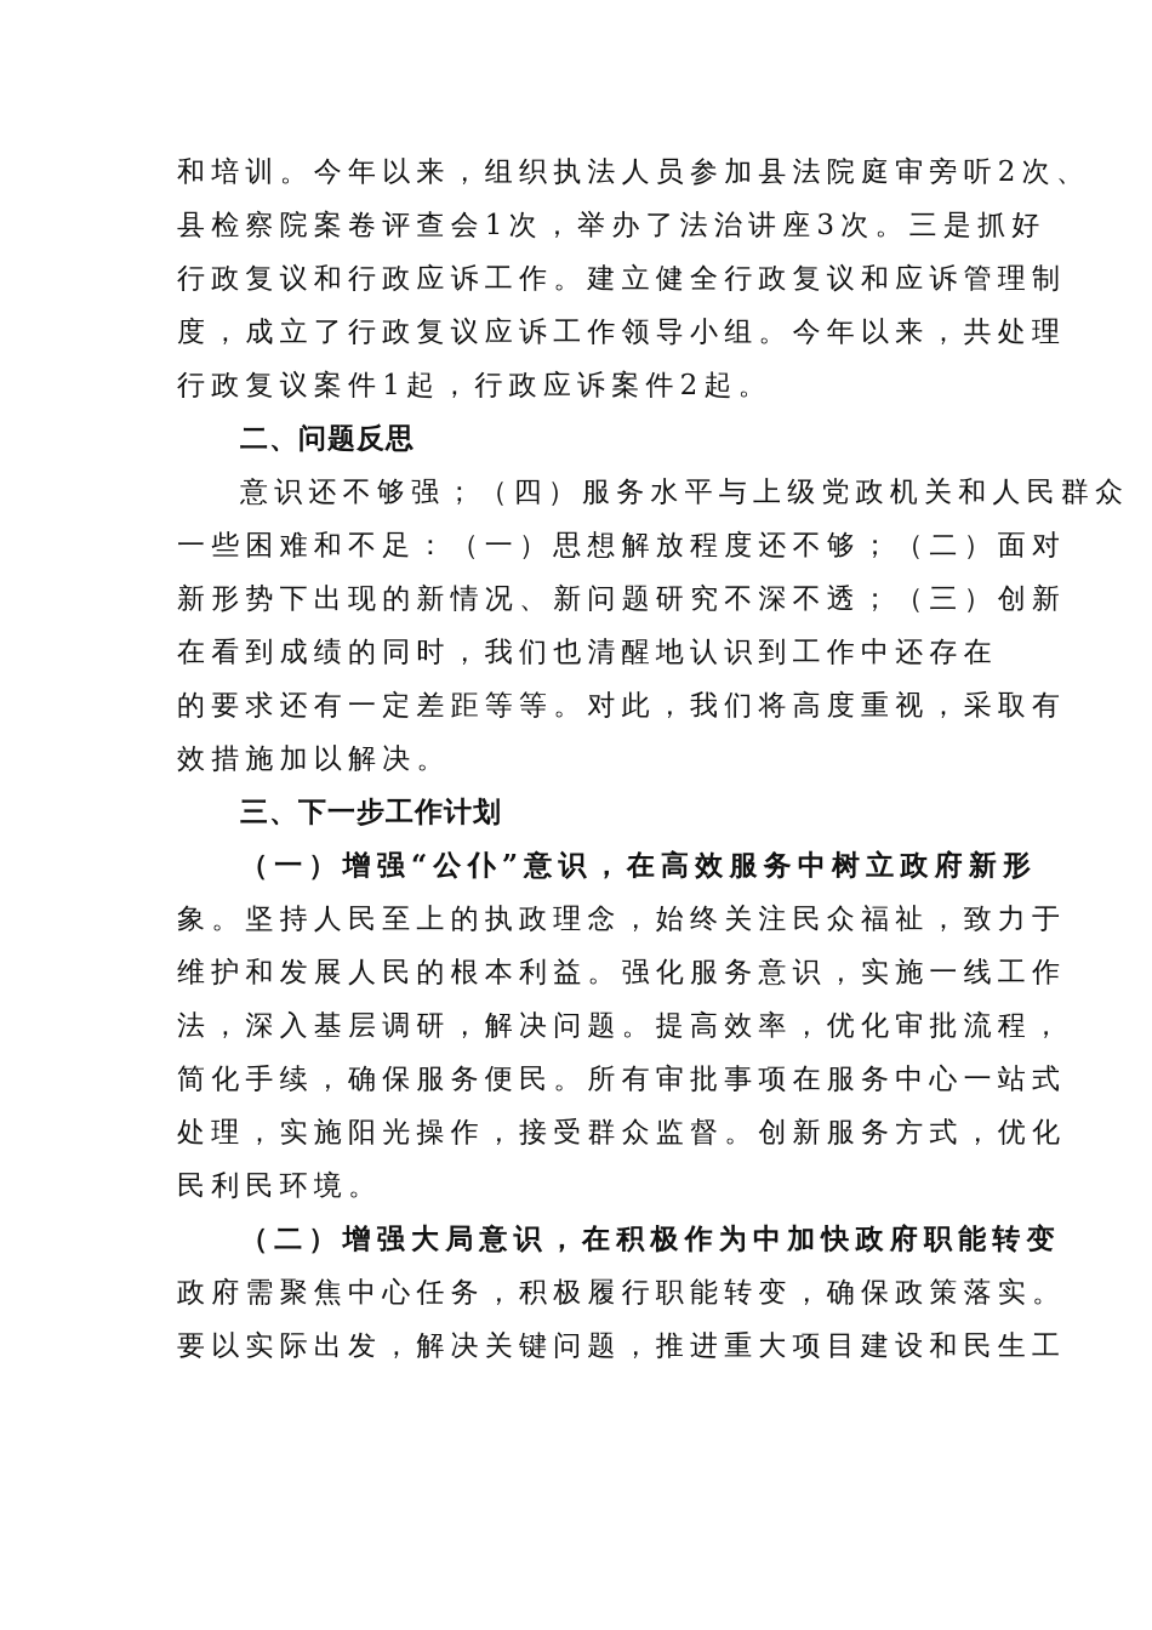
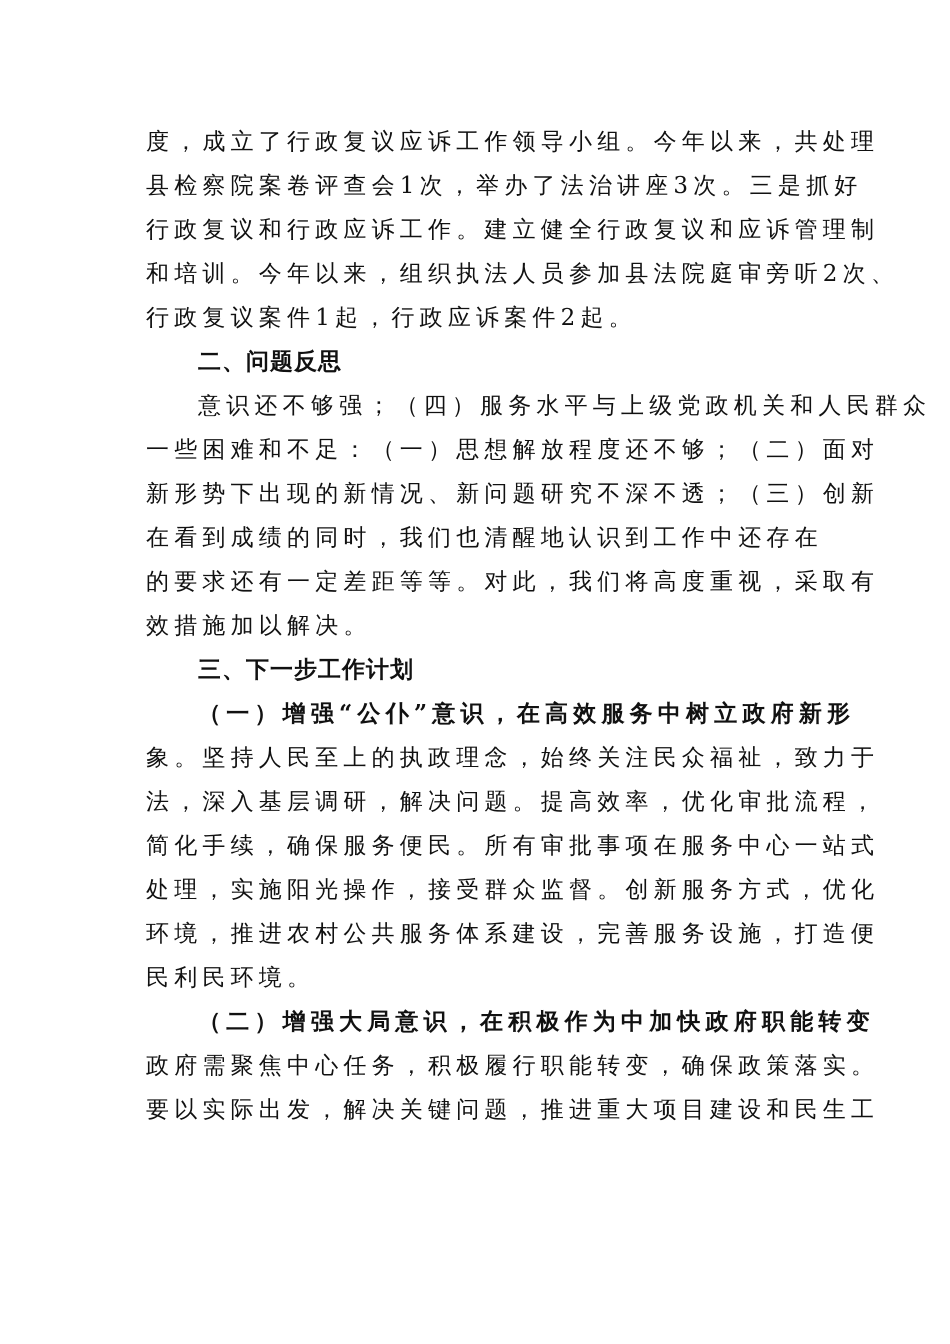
- 和培训。今年以来，组织执法人员参加县法院庭审旁听2次、
+ 度，成立了行政复议应诉工作领导小组。今年以来，共处理
  县检察院案卷评查会1次，举办了法治讲座3次。三是抓好
  行政复议和行政应诉工作。建立健全行政复议和应诉管理制
- 度，成立了行政复议应诉工作领导小组。今年以来，共处理
+ 和培训。今年以来，组织执法人员参加县法院庭审旁听2次、
  行政复议案件1起，行政应诉案件2起。
  二、问题反思
  意识还不够强；（四）服务水平与上级党政机关和人民群众
  一些困难和不足：（一）思想解放程度还不够；（二）面对
  新形势下出现的新情况、新问题研究不深不透；（三）创新
  在看到成绩的同时，我们也清醒地认识到工作中还存在
  的要求还有一定差距等等。对此，我们将高度重视，采取有
  效措施加以解决。
  三、下一步工作计划
  （一）增强“公仆”意识，在高效服务中树立政府新形
  象。坚持人民至上的执政理念，始终关注民众福祉，致力于
- 维护和发展人民的根本利益。强化服务意识，实施一线工作
  法，深入基层调研，解决问题。提高效率，优化审批流程，
  简化手续，确保服务便民。所有审批事项在服务中心一站式
  处理，实施阳光操作，接受群众监督。创新服务方式，优化
+ 环境，推进农村公共服务体系建设，完善服务设施，打造便
  民利民环境。
  （二）增强大局意识，在积极作为中加快政府职能转变
  政府需聚焦中心任务，积极履行职能转变，确保政策落实。
  要以实际出发，解决关键问题，推进重大项目建设和民生工
